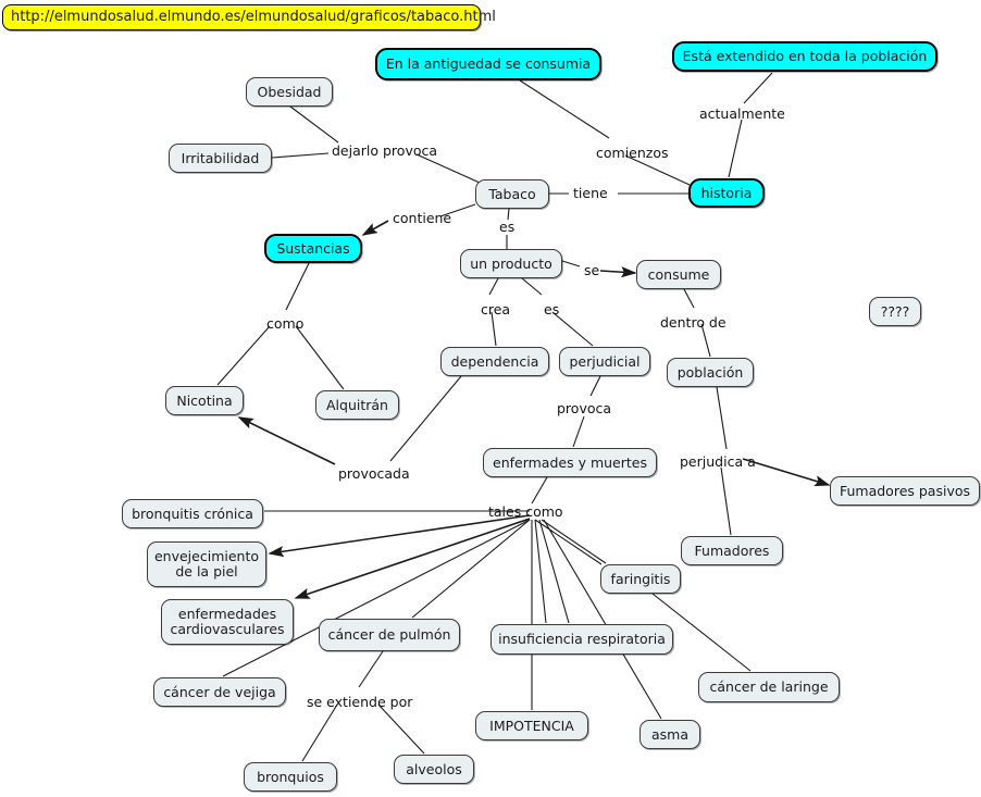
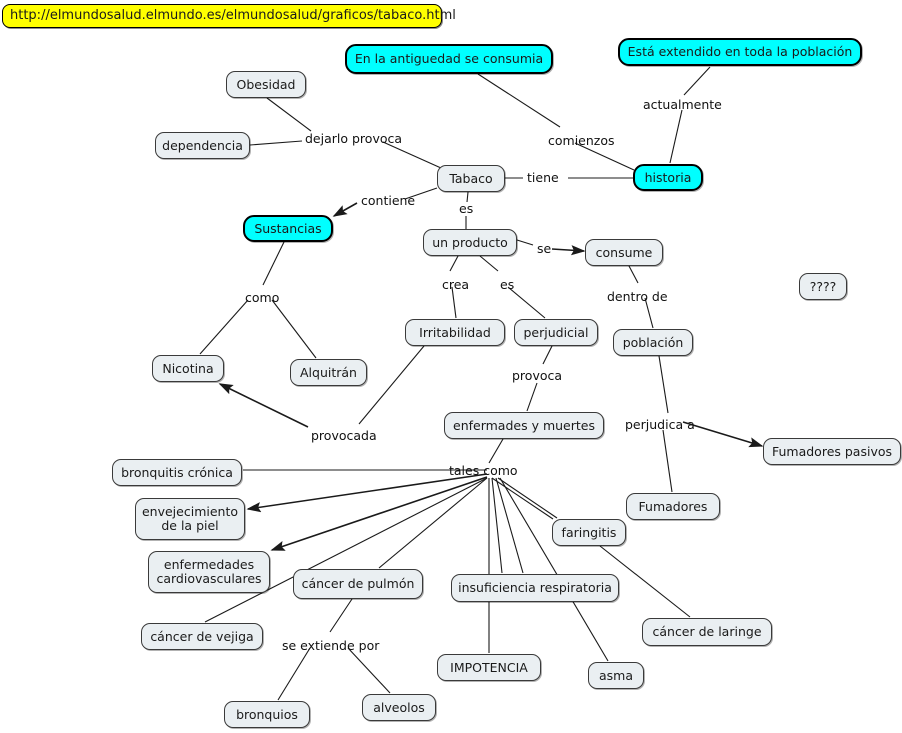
  http://elmundosalud.elmundo.es/elmundosalud/graficos/tabaco.html
  En la antiguedad se consumia
  Está extendido en toda la población
  Obesidad
- Irritabilidad
+ dependencia
  historia
  Tabaco
  Sustancias
  un producto
  consume
  ????
- dependencia
+ Irritabilidad
  perjudicial
  población
  Nicotina
  Alquitrán
  enfermades y muertes
  Fumadores pasivos
  bronquitis crónica
  Fumadores
  envejecimiento
  de la piel
  faringitis
  enfermedades
  cardiovasculares
  cáncer de pulmón
  insuficiencia respiratoria
  cáncer de laringe
  cáncer de vejiga
  IMPOTENCIA
  asma
  alveolos
  bronquios
  dejarlo provoca
  comienzos
  actualmente
  tiene
  contiene
  es
  se
  como
  crea
  es
  dentro de
  provoca
  provocada
  perjudica a
  tales como
  se extiende por
